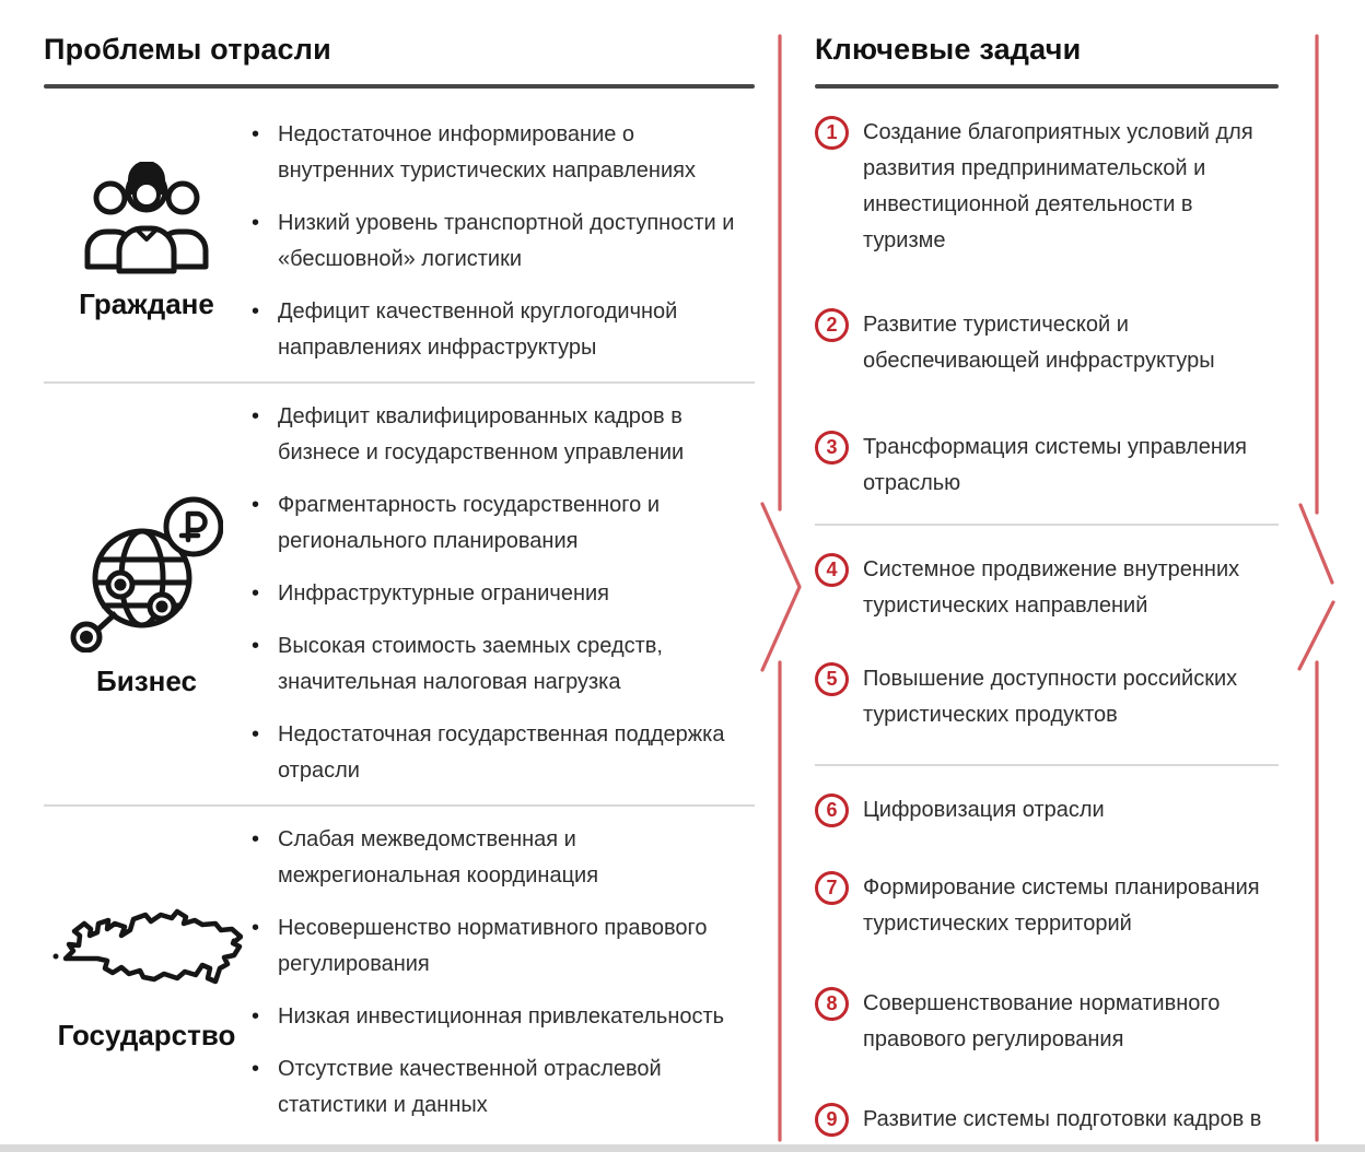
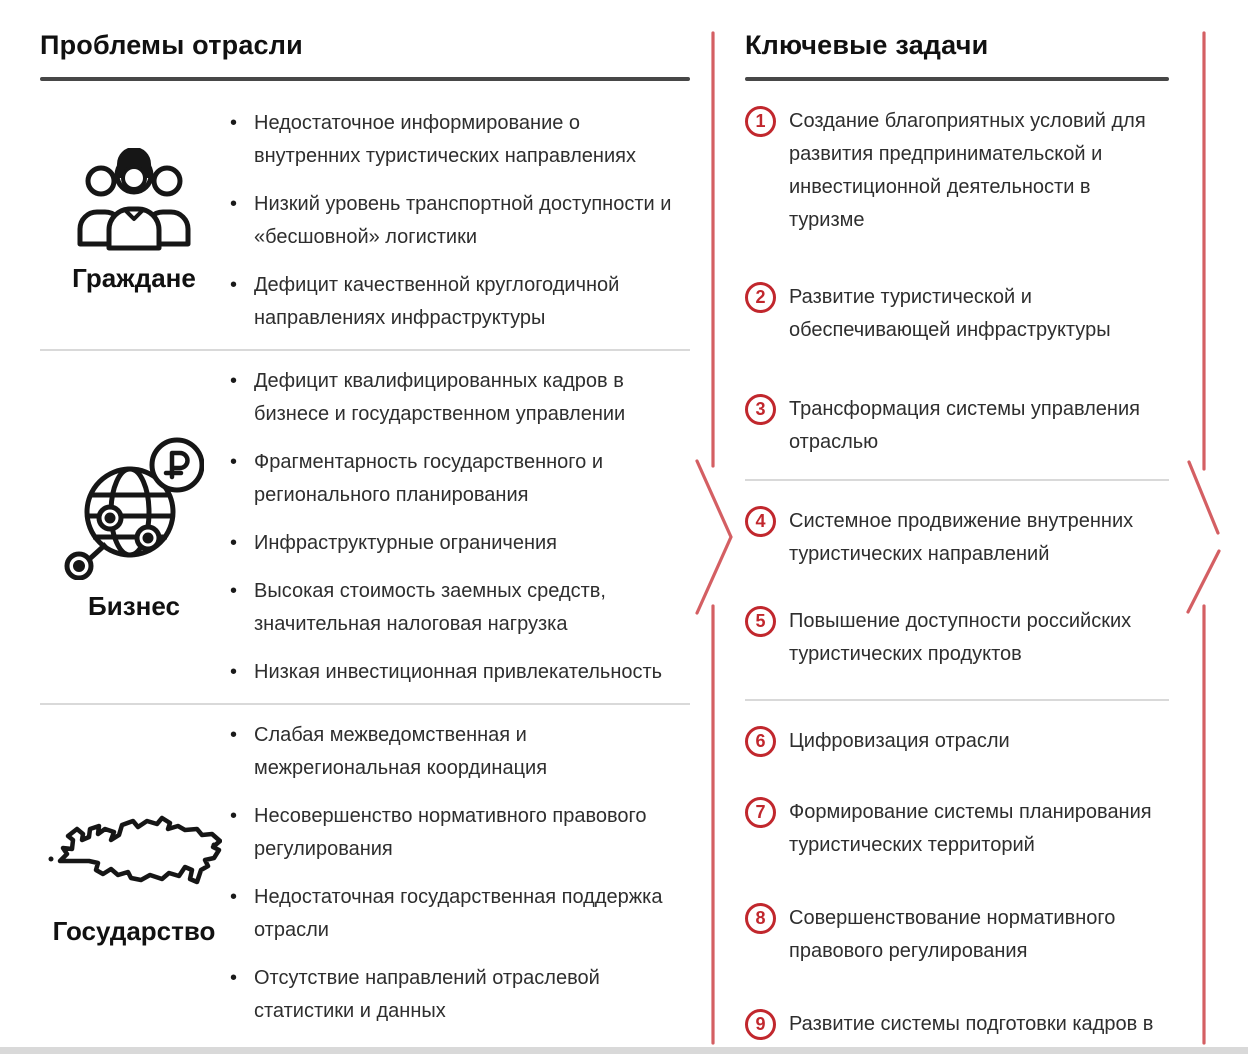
  Проблемы отрасли
  Граждане
  Недостаточное информирование о внутренних туристических направлениях
  Низкий уровень транспортной доступности и «бесшовной» логистики
  Дефицит качественной круглогодичной направлениях инфраструктуры
  Бизнес
  Дефицит квалифицированных кадров в бизнесе и государственном управлении
  Фрагментарность государственного и регионального планирования
  Инфраструктурные ограничения
  Высокая стоимость заемных средств, значительная налоговая нагрузка
- Недостаточная государственная поддержка отрасли
+ Низкая инвестиционная привлекательность
  Государство
  Слабая межведомственная и межрегиональная координация
  Несовершенство нормативного правового регулирования
- Низкая инвестиционная привлекательность
+ Недостаточная государственная поддержка отрасли
- Отсутствие качественной отраслевой статистики и данных
+ Отсутствие направлений отраслевой статистики и данных
  Ключевые задачи
  1
  Создание благоприятных условий для развития предпринимательской и инвестиционной деятельности в туризме
  2
  Развитие туристической и обеспечивающей инфраструктуры
  3
  Трансформация системы управления отраслью
  4
  Системное продвижение внутренних туристических направлений
  5
  Повышение доступности российских туристических продуктов
  6
  Цифровизация отрасли
  7
  Формирование системы планирования туристических территорий
  8
  Совершенствование нормативного правового регулирования
  9
  Развитие системы подготовки кадров в
